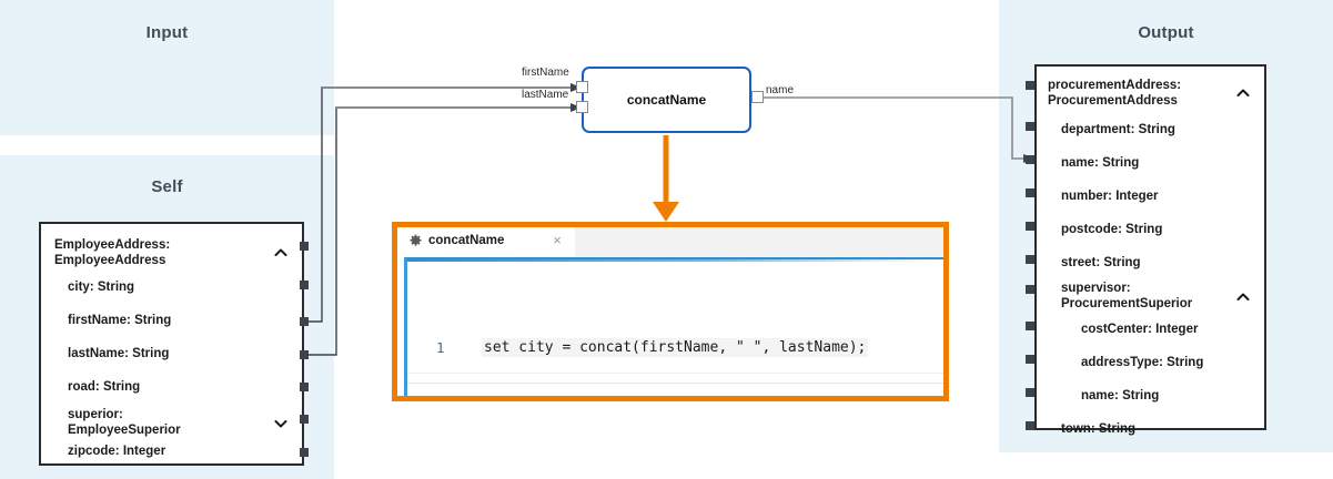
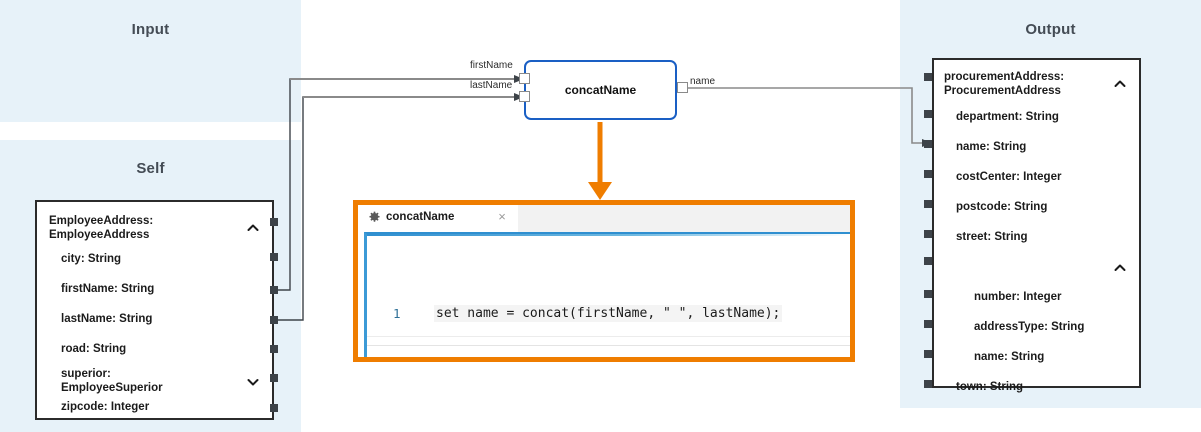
  Input
  Self
  Output
  EmployeeAddress:
  EmployeeAddress
  city: String
  firstName: String
  lastName: String
  road: String
  superior:
  EmployeeSuperior
  zipcode: Integer
  procurementAddress:
  ProcurementAddress
  department: String
  name: String
- number: Integer
+ costCenter: Integer
  postcode: String
  street: String
- supervisor:
- ProcurementSuperior
- costCenter: Integer
+ number: Integer
  addressType: String
  name: String
  town: String
  concatName
  firstName
  lastName
  name
  concatName
  ×
  1
- set city = concat(firstName, " ", lastName);
+ set name = concat(firstName, " ", lastName);
